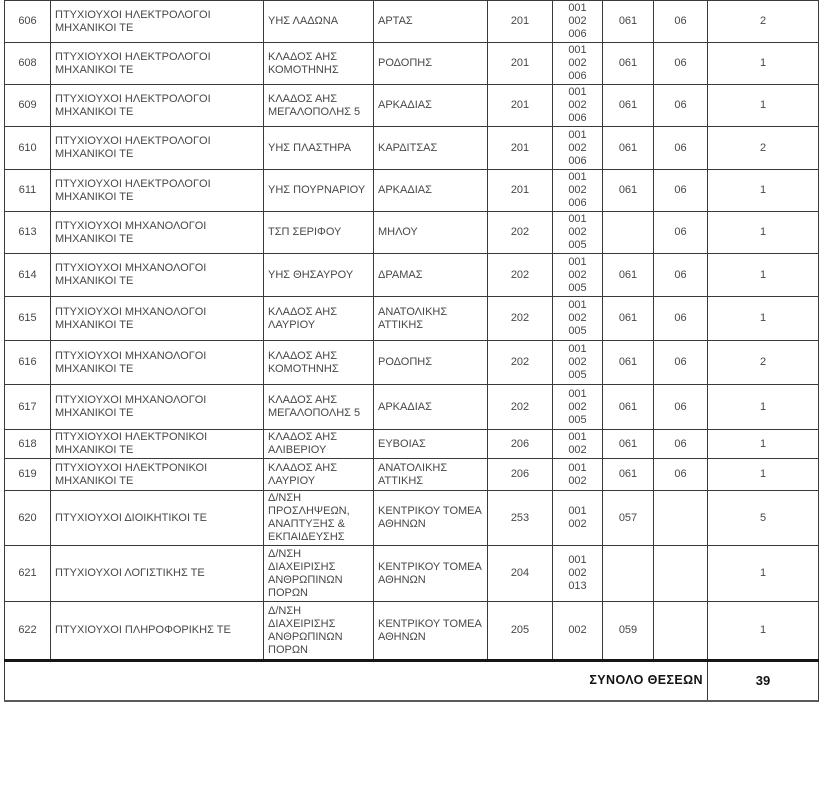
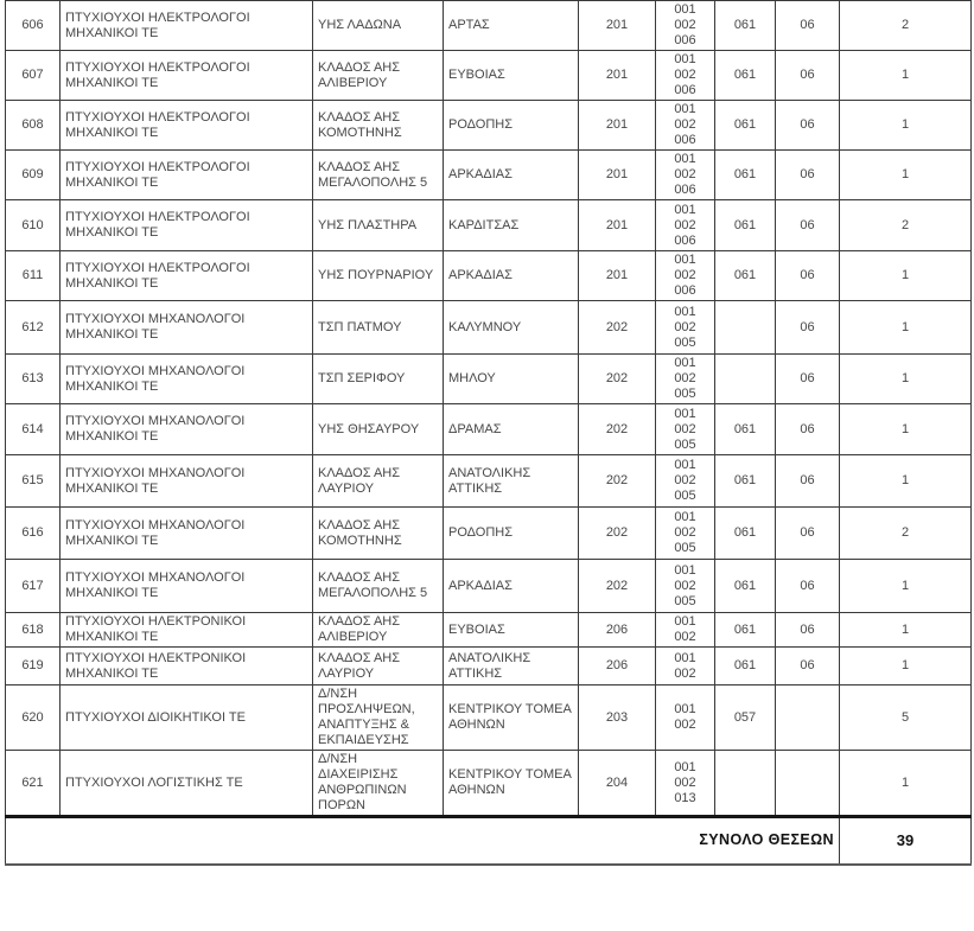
  606	ΠΤΥΧΙΟΥΧΟΙ ΗΛΕΚΤΡΟΛΟΓΟΙ ΜΗΧΑΝΙΚΟΙ ΤΕ	ΥΗΣ ΛΑΔΩΝΑ	ΑΡΤΑΣ	201	001002006	061	06	2
+ 607	ΠΤΥΧΙΟΥΧΟΙ ΗΛΕΚΤΡΟΛΟΓΟΙ ΜΗΧΑΝΙΚΟΙ ΤΕ	ΚΛΑΔΟΣ ΑΗΣ ΑΛΙΒΕΡΙΟΥ	ΕΥΒΟΙΑΣ	201	001002006	061	06	1
  608	ΠΤΥΧΙΟΥΧΟΙ ΗΛΕΚΤΡΟΛΟΓΟΙ ΜΗΧΑΝΙΚΟΙ ΤΕ	ΚΛΑΔΟΣ ΑΗΣ ΚΟΜΟΤΗΝΗΣ	ΡΟΔΟΠΗΣ	201	001002006	061	06	1
  609	ΠΤΥΧΙΟΥΧΟΙ ΗΛΕΚΤΡΟΛΟΓΟΙ ΜΗΧΑΝΙΚΟΙ ΤΕ	ΚΛΑΔΟΣ ΑΗΣ ΜΕΓΑΛΟΠΟΛΗΣ 5	ΑΡΚΑΔΙΑΣ	201	001002006	061	06	1
  610	ΠΤΥΧΙΟΥΧΟΙ ΗΛΕΚΤΡΟΛΟΓΟΙ ΜΗΧΑΝΙΚΟΙ ΤΕ	ΥΗΣ ΠΛΑΣΤΗΡΑ	ΚΑΡΔΙΤΣΑΣ	201	001002006	061	06	2
  611	ΠΤΥΧΙΟΥΧΟΙ ΗΛΕΚΤΡΟΛΟΓΟΙ ΜΗΧΑΝΙΚΟΙ ΤΕ	ΥΗΣ ΠΟΥΡΝΑΡΙΟΥ	ΑΡΚΑΔΙΑΣ	201	001002006	061	06	1
+ 612	ΠΤΥΧΙΟΥΧΟΙ ΜΗΧΑΝΟΛΟΓΟΙ ΜΗΧΑΝΙΚΟΙ ΤΕ	ΤΣΠ ΠΑΤΜΟΥ	ΚΑΛΥΜΝΟΥ	202	001002005		06	1
  613	ΠΤΥΧΙΟΥΧΟΙ ΜΗΧΑΝΟΛΟΓΟΙ ΜΗΧΑΝΙΚΟΙ ΤΕ	ΤΣΠ ΣΕΡΙΦΟΥ	ΜΗΛΟΥ	202	001002005		06	1
  614	ΠΤΥΧΙΟΥΧΟΙ ΜΗΧΑΝΟΛΟΓΟΙ ΜΗΧΑΝΙΚΟΙ ΤΕ	ΥΗΣ ΘΗΣΑΥΡΟΥ	ΔΡΑΜΑΣ	202	001002005	061	06	1
  615	ΠΤΥΧΙΟΥΧΟΙ ΜΗΧΑΝΟΛΟΓΟΙ ΜΗΧΑΝΙΚΟΙ ΤΕ	ΚΛΑΔΟΣ ΑΗΣ ΛΑΥΡΙΟΥ	ΑΝΑΤΟΛΙΚΗΣ ΑΤΤΙΚΗΣ	202	001002005	061	06	1
  616	ΠΤΥΧΙΟΥΧΟΙ ΜΗΧΑΝΟΛΟΓΟΙ ΜΗΧΑΝΙΚΟΙ ΤΕ	ΚΛΑΔΟΣ ΑΗΣ ΚΟΜΟΤΗΝΗΣ	ΡΟΔΟΠΗΣ	202	001002005	061	06	2
  617	ΠΤΥΧΙΟΥΧΟΙ ΜΗΧΑΝΟΛΟΓΟΙ ΜΗΧΑΝΙΚΟΙ ΤΕ	ΚΛΑΔΟΣ ΑΗΣ ΜΕΓΑΛΟΠΟΛΗΣ 5	ΑΡΚΑΔΙΑΣ	202	001002005	061	06	1
  618	ΠΤΥΧΙΟΥΧΟΙ ΗΛΕΚΤΡΟΝΙΚΟΙ ΜΗΧΑΝΙΚΟΙ ΤΕ	ΚΛΑΔΟΣ ΑΗΣ ΑΛΙΒΕΡΙΟΥ	ΕΥΒΟΙΑΣ	206	001002	061	06	1
  619	ΠΤΥΧΙΟΥΧΟΙ ΗΛΕΚΤΡΟΝΙΚΟΙ ΜΗΧΑΝΙΚΟΙ ΤΕ	ΚΛΑΔΟΣ ΑΗΣ ΛΑΥΡΙΟΥ	ΑΝΑΤΟΛΙΚΗΣ ΑΤΤΙΚΗΣ	206	001002	061	06	1
- 620	ΠΤΥΧΙΟΥΧΟΙ ΔΙΟΙΚΗΤΙΚΟΙ ΤΕ	Δ/ΝΣΗ ΠΡΟΣΛΗΨΕΩΝ, ΑΝΑΠΤΥΞΗΣ & ΕΚΠΑΙΔΕΥΣΗΣ	ΚΕΝΤΡΙΚΟΥ ΤΟΜΕΑ ΑΘΗΝΩΝ	253	001002	057		5
+ 620	ΠΤΥΧΙΟΥΧΟΙ ΔΙΟΙΚΗΤΙΚΟΙ ΤΕ	Δ/ΝΣΗ ΠΡΟΣΛΗΨΕΩΝ, ΑΝΑΠΤΥΞΗΣ & ΕΚΠΑΙΔΕΥΣΗΣ	ΚΕΝΤΡΙΚΟΥ ΤΟΜΕΑ ΑΘΗΝΩΝ	203	001002	057		5
  621	ΠΤΥΧΙΟΥΧΟΙ ΛΟΓΙΣΤΙΚΗΣ ΤΕ	Δ/ΝΣΗ ΔΙΑΧΕΙΡΙΣΗΣ ΑΝΘΡΩΠΙΝΩΝ ΠΟΡΩΝ	ΚΕΝΤΡΙΚΟΥ ΤΟΜΕΑ ΑΘΗΝΩΝ	204	001002013			1
- 622	ΠΤΥΧΙΟΥΧΟΙ ΠΛΗΡΟΦΟΡΙΚΗΣ ΤΕ	Δ/ΝΣΗ ΔΙΑΧΕΙΡΙΣΗΣ ΑΝΘΡΩΠΙΝΩΝ ΠΟΡΩΝ	ΚΕΝΤΡΙΚΟΥ ΤΟΜΕΑ ΑΘΗΝΩΝ	205	002	059		1
  ΣΥΝΟΛΟ ΘΕΣΕΩΝ	39
